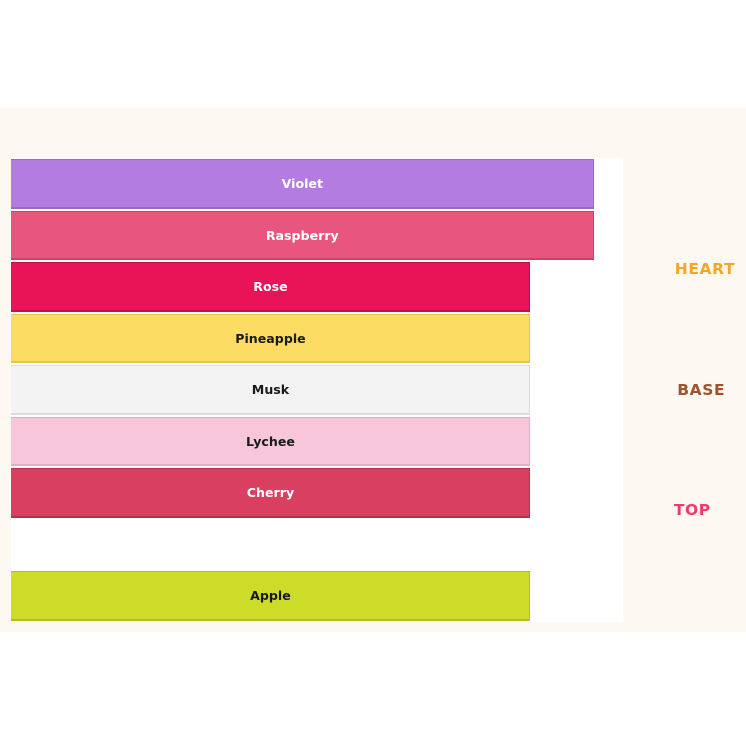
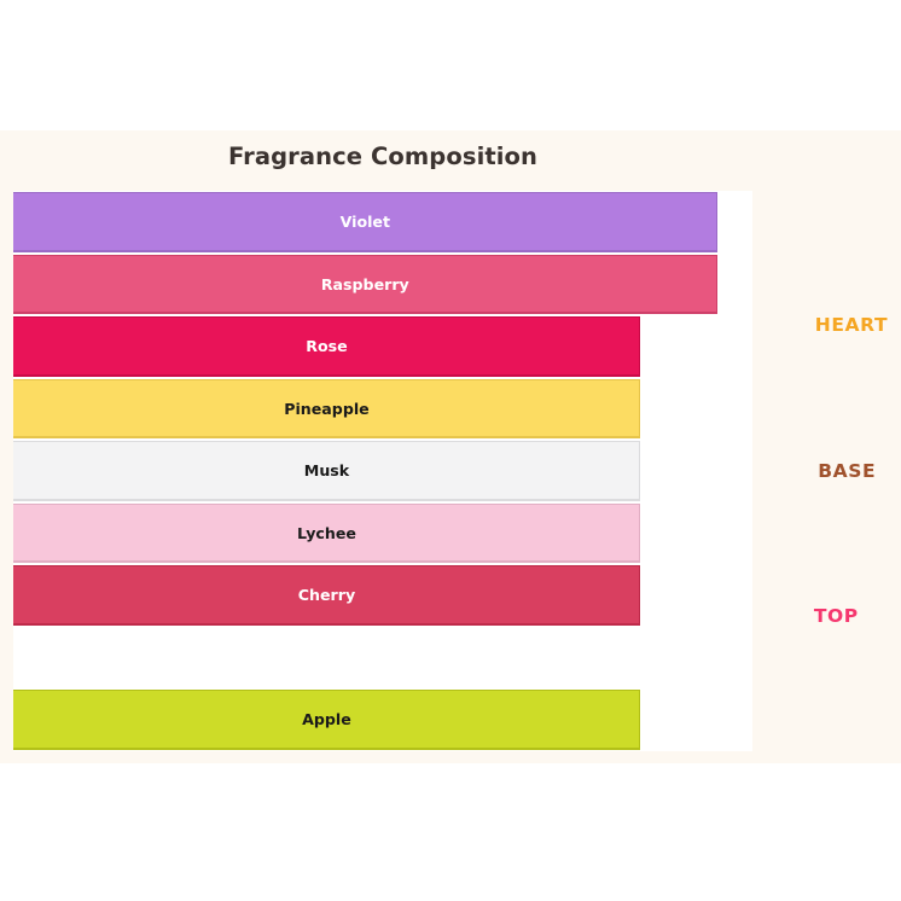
+ Fragrance Composition
  Violet
  Raspberry
  Rose
  Pineapple
  Musk
  Lychee
  Cherry
  Apple
  HEART
  BASE
  TOP
